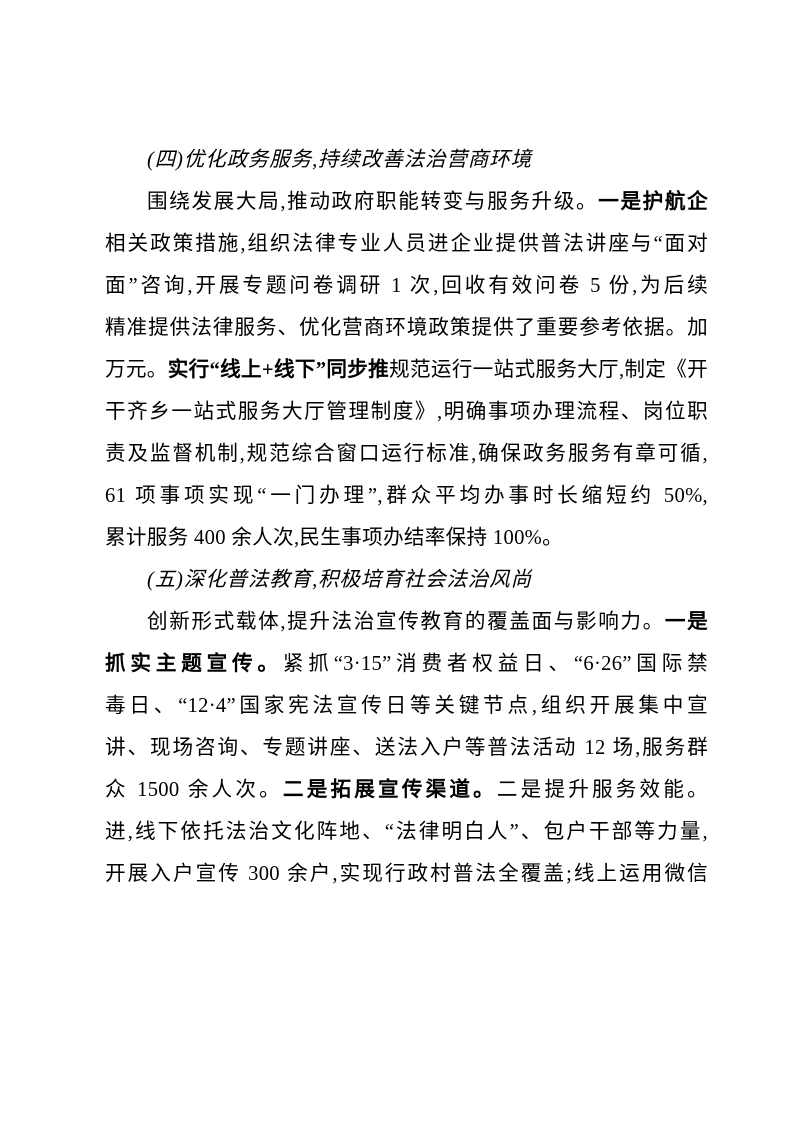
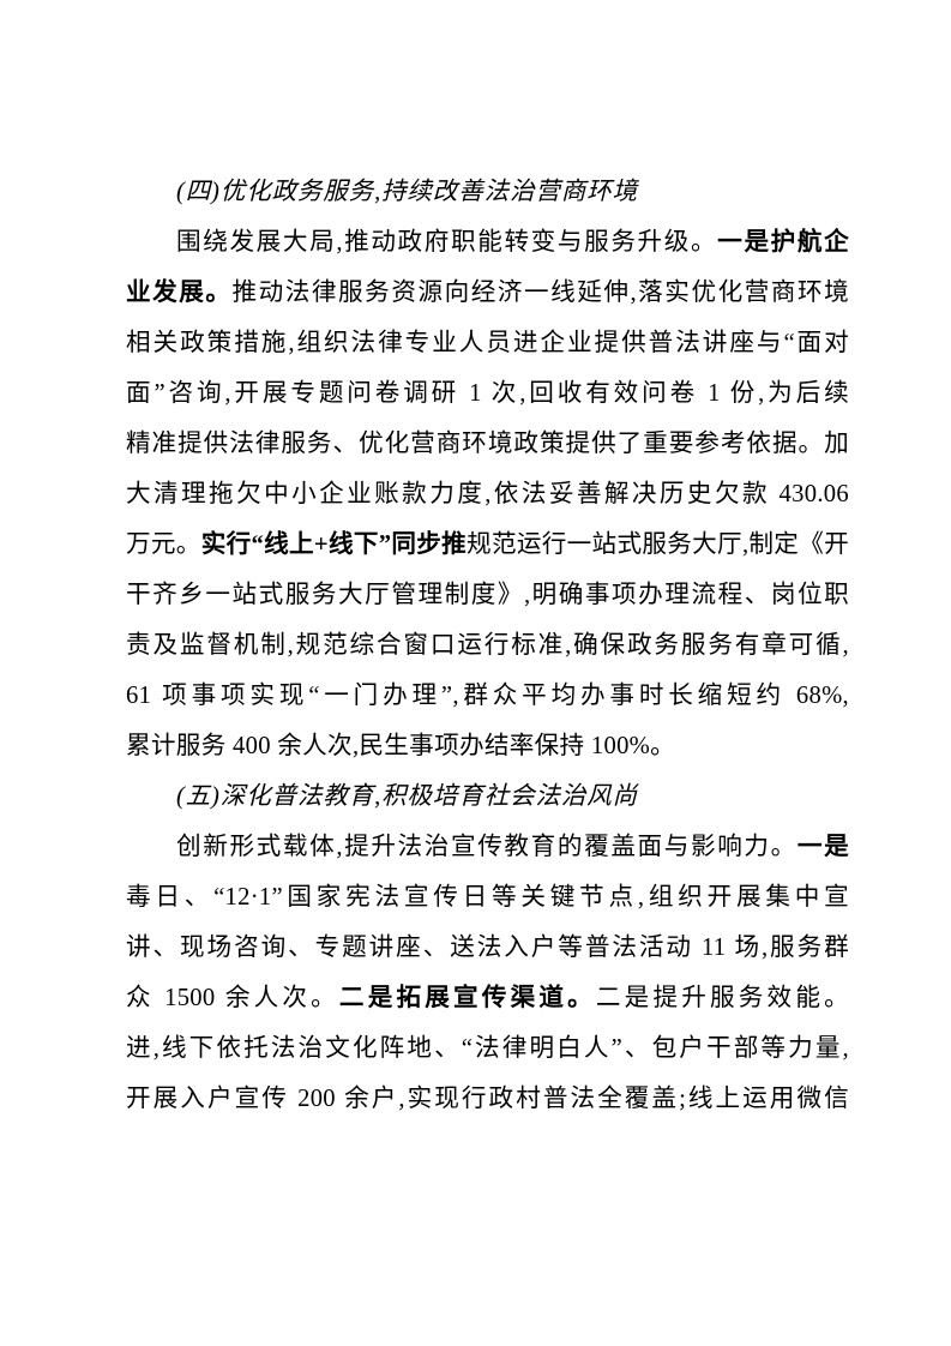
  (四)优化政务服务,持续改善法治营商环境
  围绕发展大局,推动政府职能转变与服务升级。一是护航企
+ 业发展。推动法律服务资源向经济一线延伸,落实优化营商环境
  相关政策措施,组织法律专业人员进企业提供普法讲座与“面对
- 面”咨询,开展专题问卷调研 1 次,回收有效问卷 5 份,为后续
+ 面”咨询,开展专题问卷调研 1 次,回收有效问卷 1 份,为后续
  精准提供法律服务、优化营商环境政策提供了重要参考依据。加
+ 大清理拖欠中小企业账款力度,依法妥善解决历史欠款 430.06
  万元。实行“线上+线下”同步推规范运行一站式服务大厅,制定《开
  干齐乡一站式服务大厅管理制度》,明确事项办理流程、岗位职
  责及监督机制,规范综合窗口运行标准,确保政务服务有章可循,
- 61 项事项实现“一门办理”,群众平均办事时长缩短约 50%,
+ 61 项事项实现“一门办理”,群众平均办事时长缩短约 68%,
  累计服务 400 余人次,民生事项办结率保持 100%。
  (五)深化普法教育,积极培育社会法治风尚
  创新形式载体,提升法治宣传教育的覆盖面与影响力。一是
- 抓实主题宣传。紧抓“3·15”消费者权益日、“6·26”国际禁
- 毒日、“12·4”国家宪法宣传日等关键节点,组织开展集中宣
+ 毒日、“12·1”国家宪法宣传日等关键节点,组织开展集中宣
- 讲、现场咨询、专题讲座、送法入户等普法活动 12 场,服务群
+ 讲、现场咨询、专题讲座、送法入户等普法活动 11 场,服务群
  众 1500 余人次。二是拓展宣传渠道。二是提升服务效能。
  进,线下依托法治文化阵地、“法律明白人”、包户干部等力量,
- 开展入户宣传 300 余户,实现行政村普法全覆盖;线上运用微信
+ 开展入户宣传 200 余户,实现行政村普法全覆盖;线上运用微信
